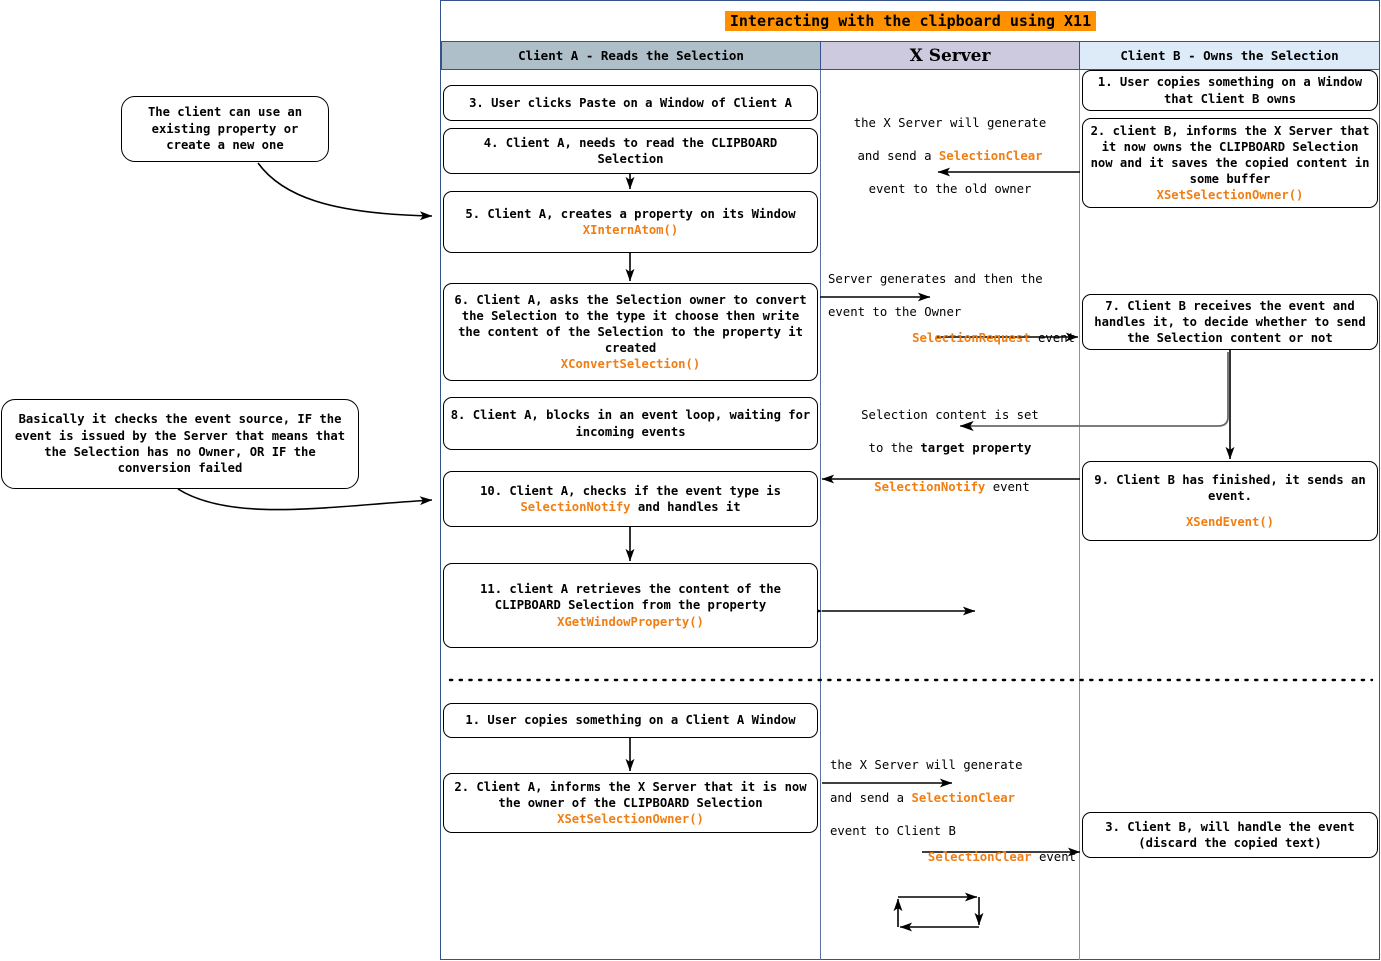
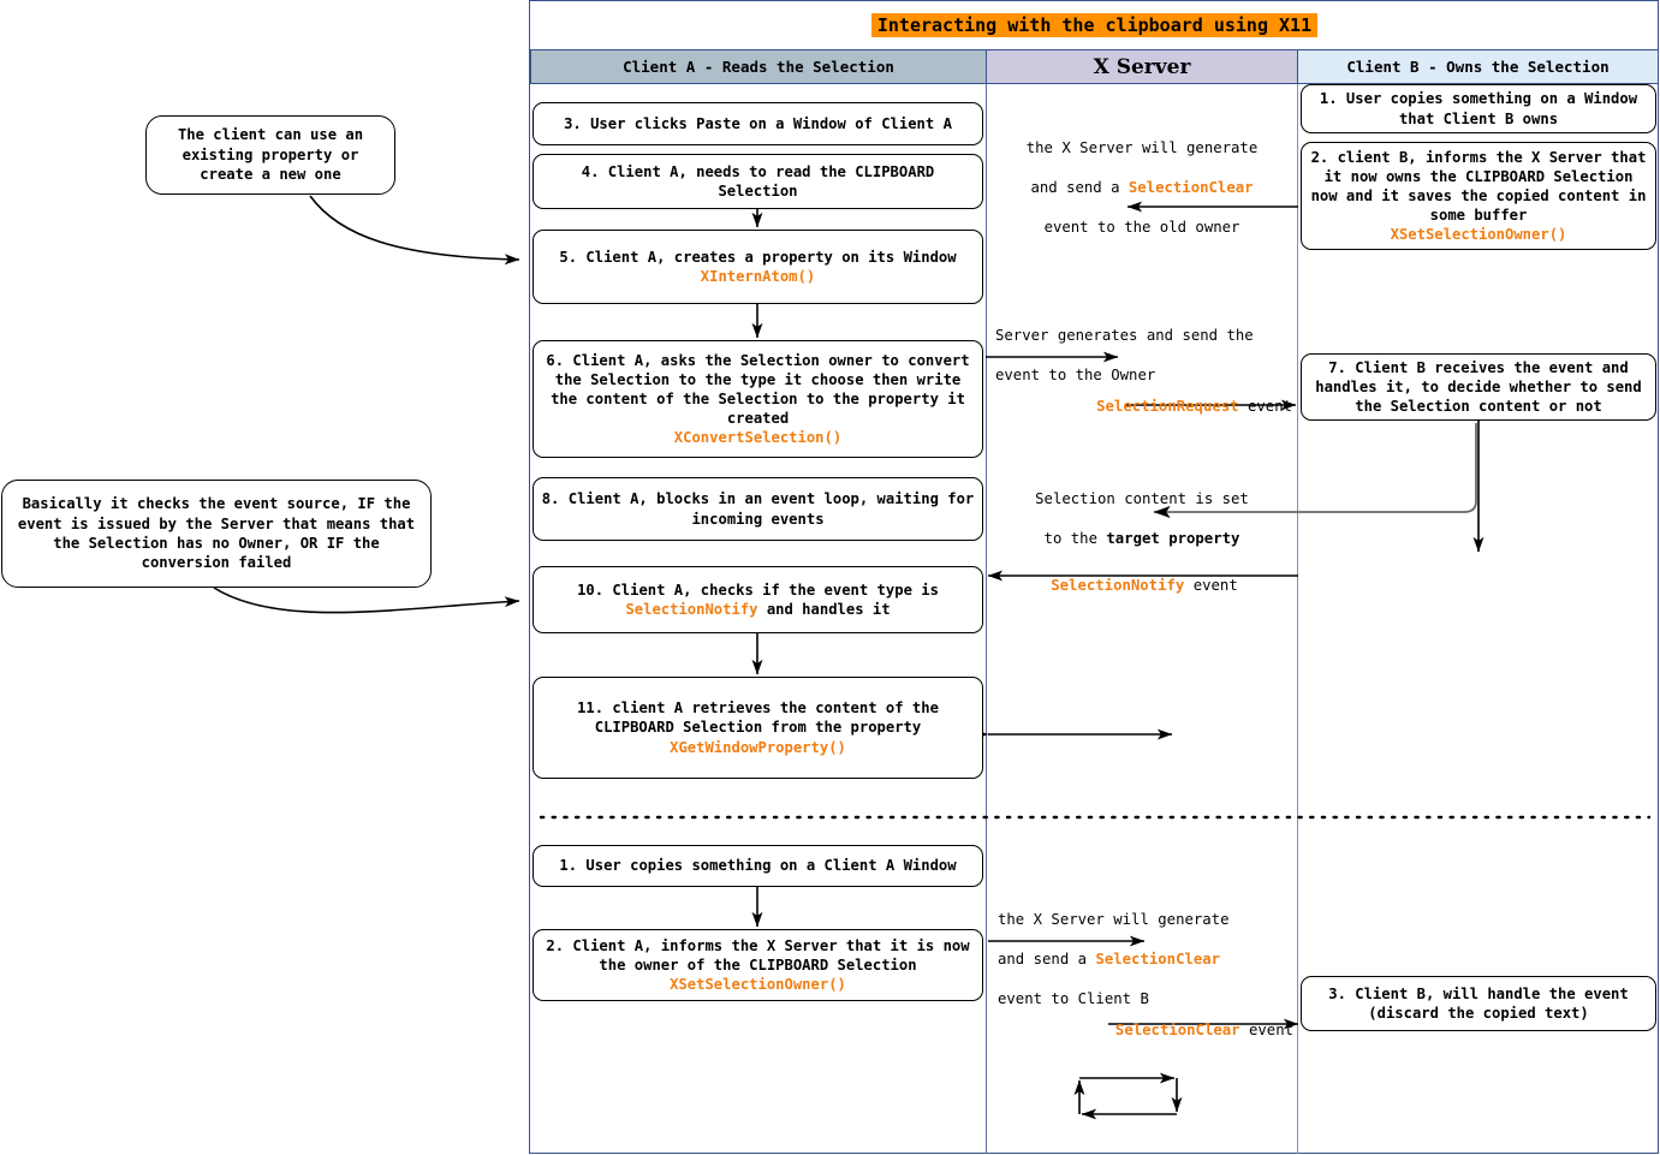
  Interacting with the clipboard using X11
  Client A - Reads the Selection
  X Server
  Client B - Owns the Selection
  The client can use an existing property or create a new one
  Basically it checks the event source, IF the event is issued by the Server that means that the Selection has no Owner, OR IF the conversion failed
  3. User clicks Paste on a Window of Client A
  4. Client A, needs to read the CLIPBOARD Selection
  5. Client A, creates a property on its Window
  XInternAtom()
  6. Client A, asks the Selection owner to convert the Selection to the type it choose then write the content of the Selection to the property it created
  XConvertSelection()
  8. Client A, blocks in an event loop, waiting for incoming events
  10. Client A, checks if the event type is SelectionNotify and handles it
  11. client A retrieves the content of the CLIPBOARD Selection from the property
  XGetWindowProperty()
  1. User copies something on a Client A Window
  2. Client A, informs the X Server that it is now the owner of the CLIPBOARD Selection
  XSetSelectionOwner()
  1. User copies something on a Window that Client B owns
  2. client B, informs the X Server that it now owns the CLIPBOARD Selection now and it saves the copied content in some buffer
  XSetSelectionOwner()
  7. Client B receives the event and handles it, to decide whether to send the Selection content or not
- 9. Client B has finished, it sends an event.
- XSendEvent()
  3. Client B, will handle the event (discard the copied text)
  the X Server will generate
  and send a SelectionClear
  event to the old owner
- Server generates and then the
+ Server generates and send the
  event to the Owner
  SelectionRequest event
  Selection content is set
  to the target property
  SelectionNotify event
  the X Server will generate
  and send a SelectionClear
  event to Client B
  SelectionClear event
